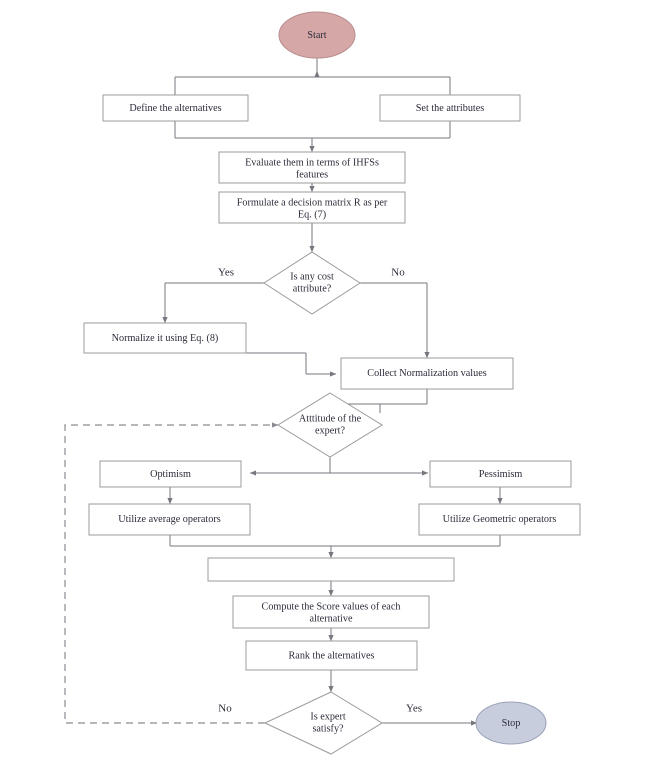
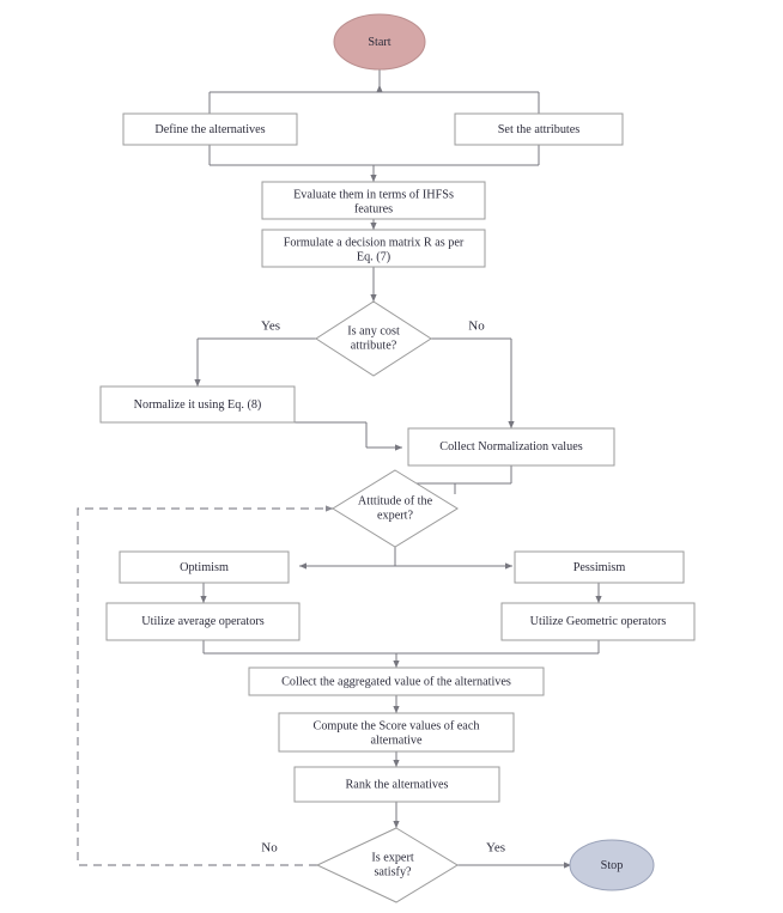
  Start
  Define the alternatives
  Set the attributes
  Evaluate them in terms of IHFSs
  features
  Formulate a decision matrix R as per
  Eq. (7)
  Is any cost
  attribute?
  Yes
  No
  Normalize it using Eq. (8)
  Collect Normalization values
  Atttitude of the
  expert?
  Optimism
  Pessimism
  Utilize average operators
  Utilize Geometric operators
+ Collect the aggregated value of the alternatives
  Compute the Score values of each
  alternative
  Rank the alternatives
  Is expert
  satisfy?
  No
  Yes
  Stop
